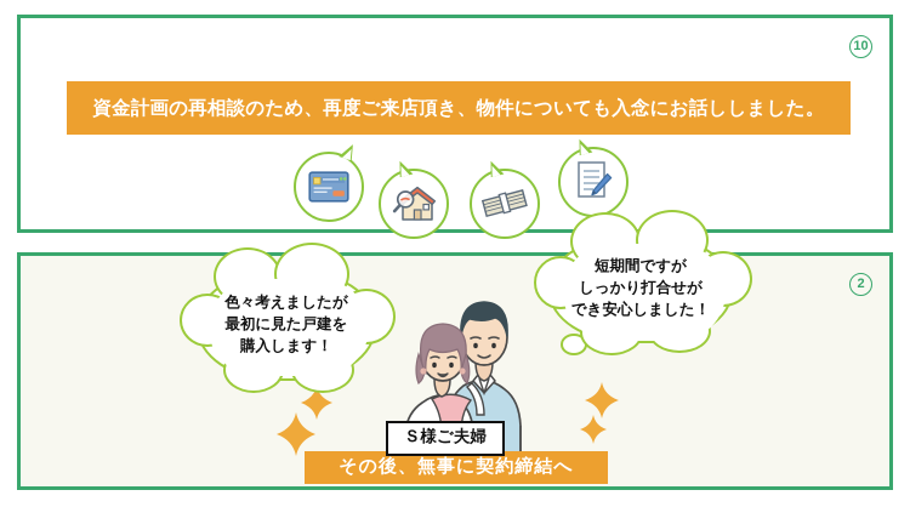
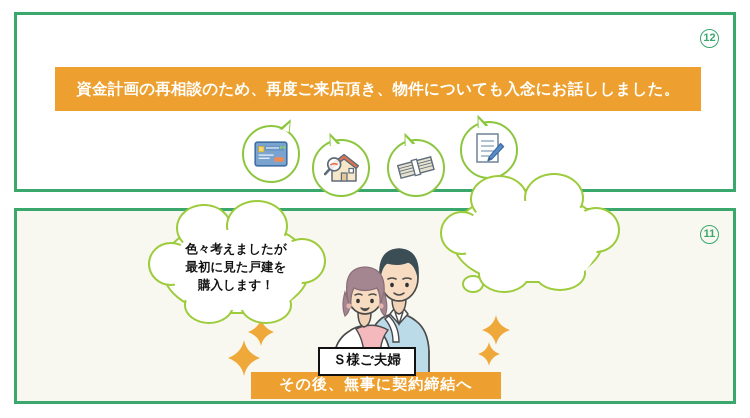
- 10
+ 12
  資金計画の再相談のため、再度ご来店頂き、物件についても入念にお話ししました。
- 2
+ 11
  色々考えましたが
  最初に見た戸建を
  購入します！
- 短期間ですが
- しっかり打合せが
- でき安心しました！
  Ｓ様ご夫婦
  その後、無事に契約締結へ
